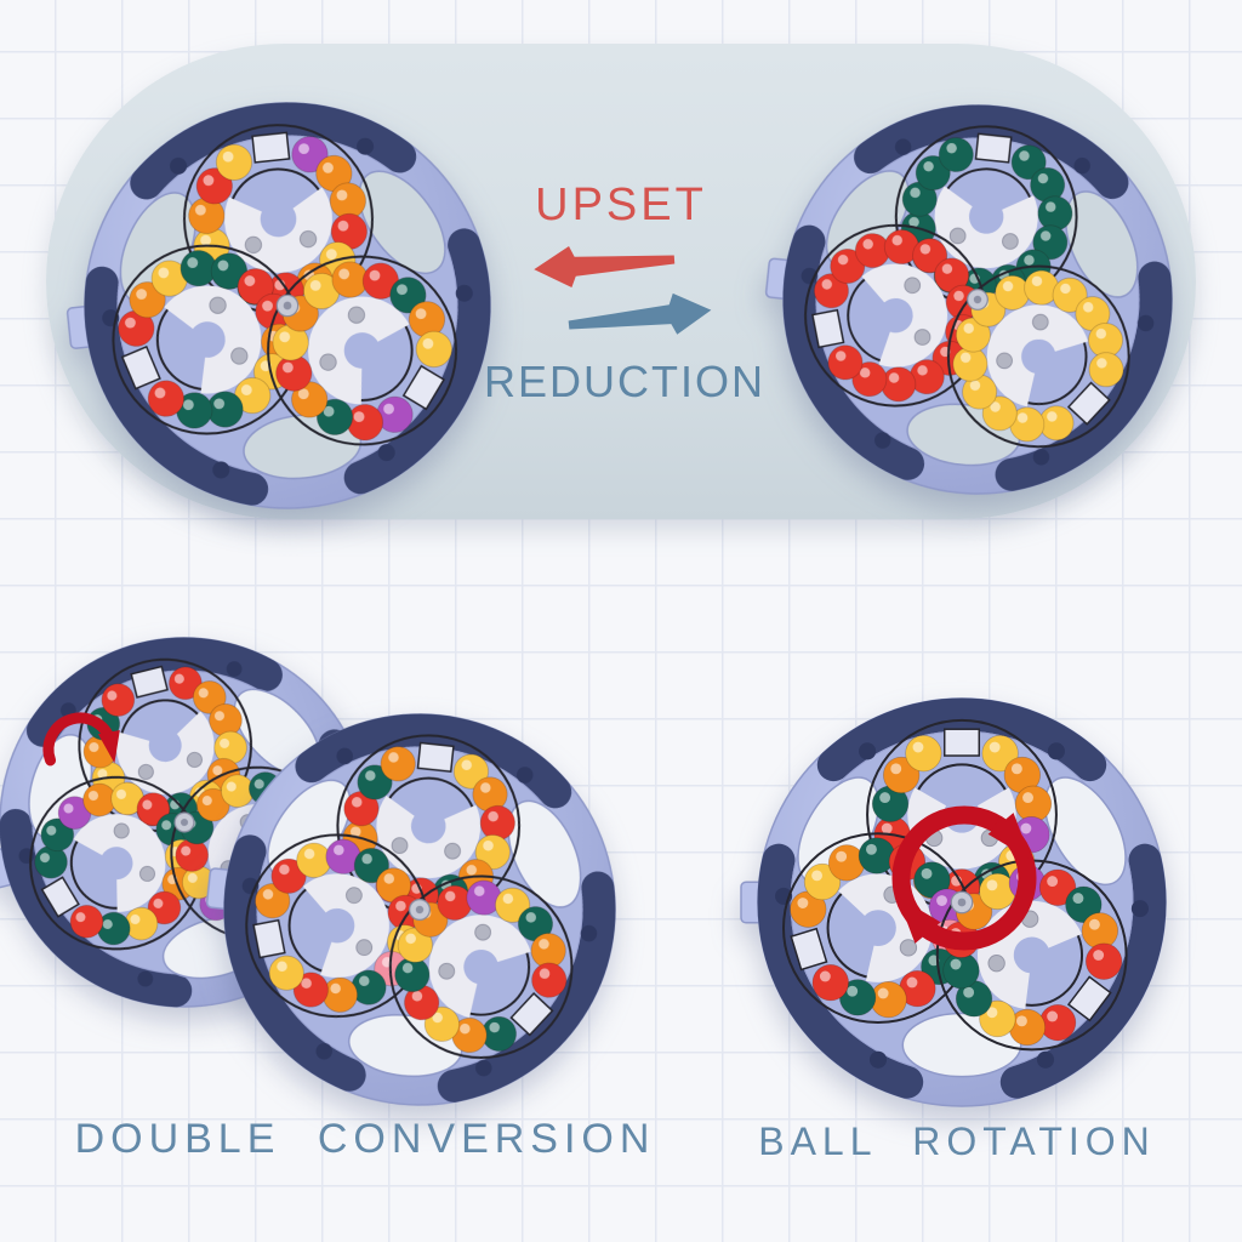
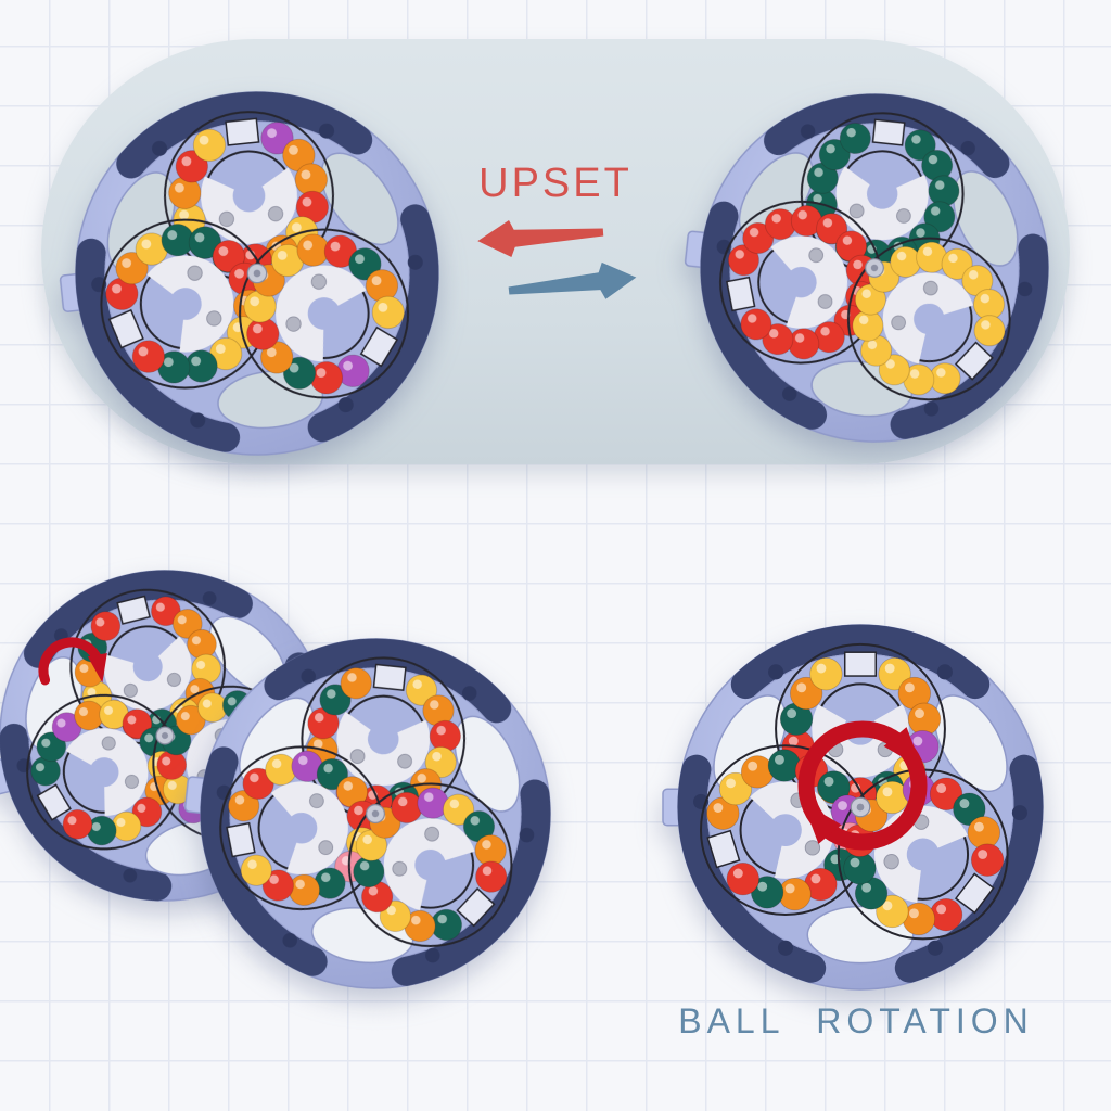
  UPSET
- REDUCTION
- DOUBLE CONVERSION
  BALL ROTATION
